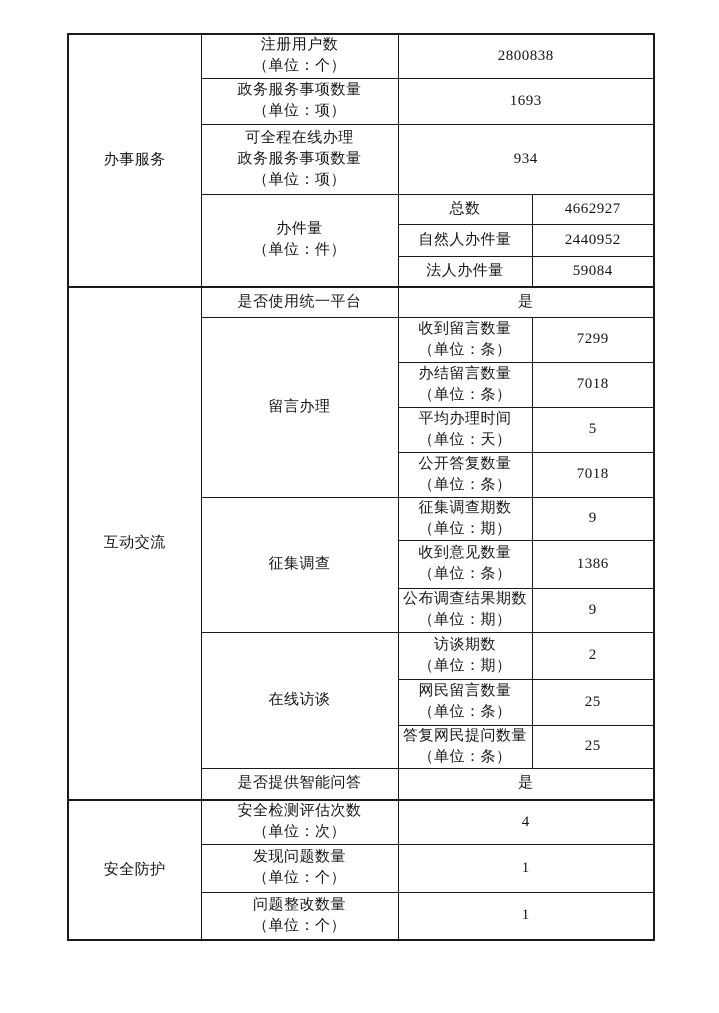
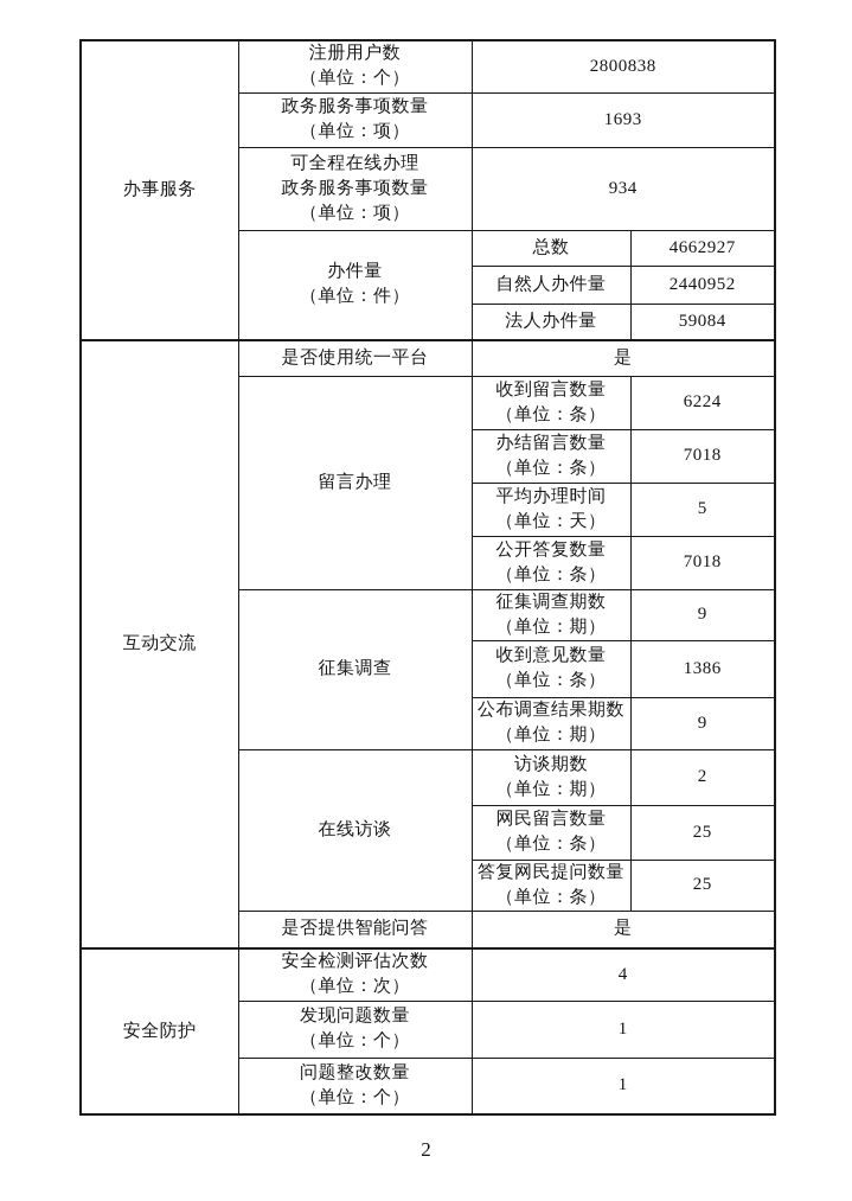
  办事服务	注册用户数 （单位：个）	2800838
  政务服务事项数量 （单位：项）	1693
  可全程在线办理 政务服务事项数量 （单位：项）	934
  办件量 （单位：件）	总数	4662927
  自然人办件量	2440952
  法人办件量	59084
  互动交流	是否使用统一平台	是
- 留言办理	收到留言数量 （单位：条）	7299
+ 留言办理	收到留言数量 （单位：条）	6224
  办结留言数量 （单位：条）	7018
  平均办理时间 （单位：天）	5
  公开答复数量 （单位：条）	7018
  征集调查	征集调查期数 （单位：期）	9
  收到意见数量 （单位：条）	1386
  公布调查结果期数 （单位：期）	9
  在线访谈	访谈期数 （单位：期）	2
  网民留言数量 （单位：条）	25
  答复网民提问数量 （单位：条）	25
  是否提供智能问答	是
  安全防护	安全检测评估次数 （单位：次）	4
  发现问题数量 （单位：个）	1
  问题整改数量 （单位：个）	1
+ 2
